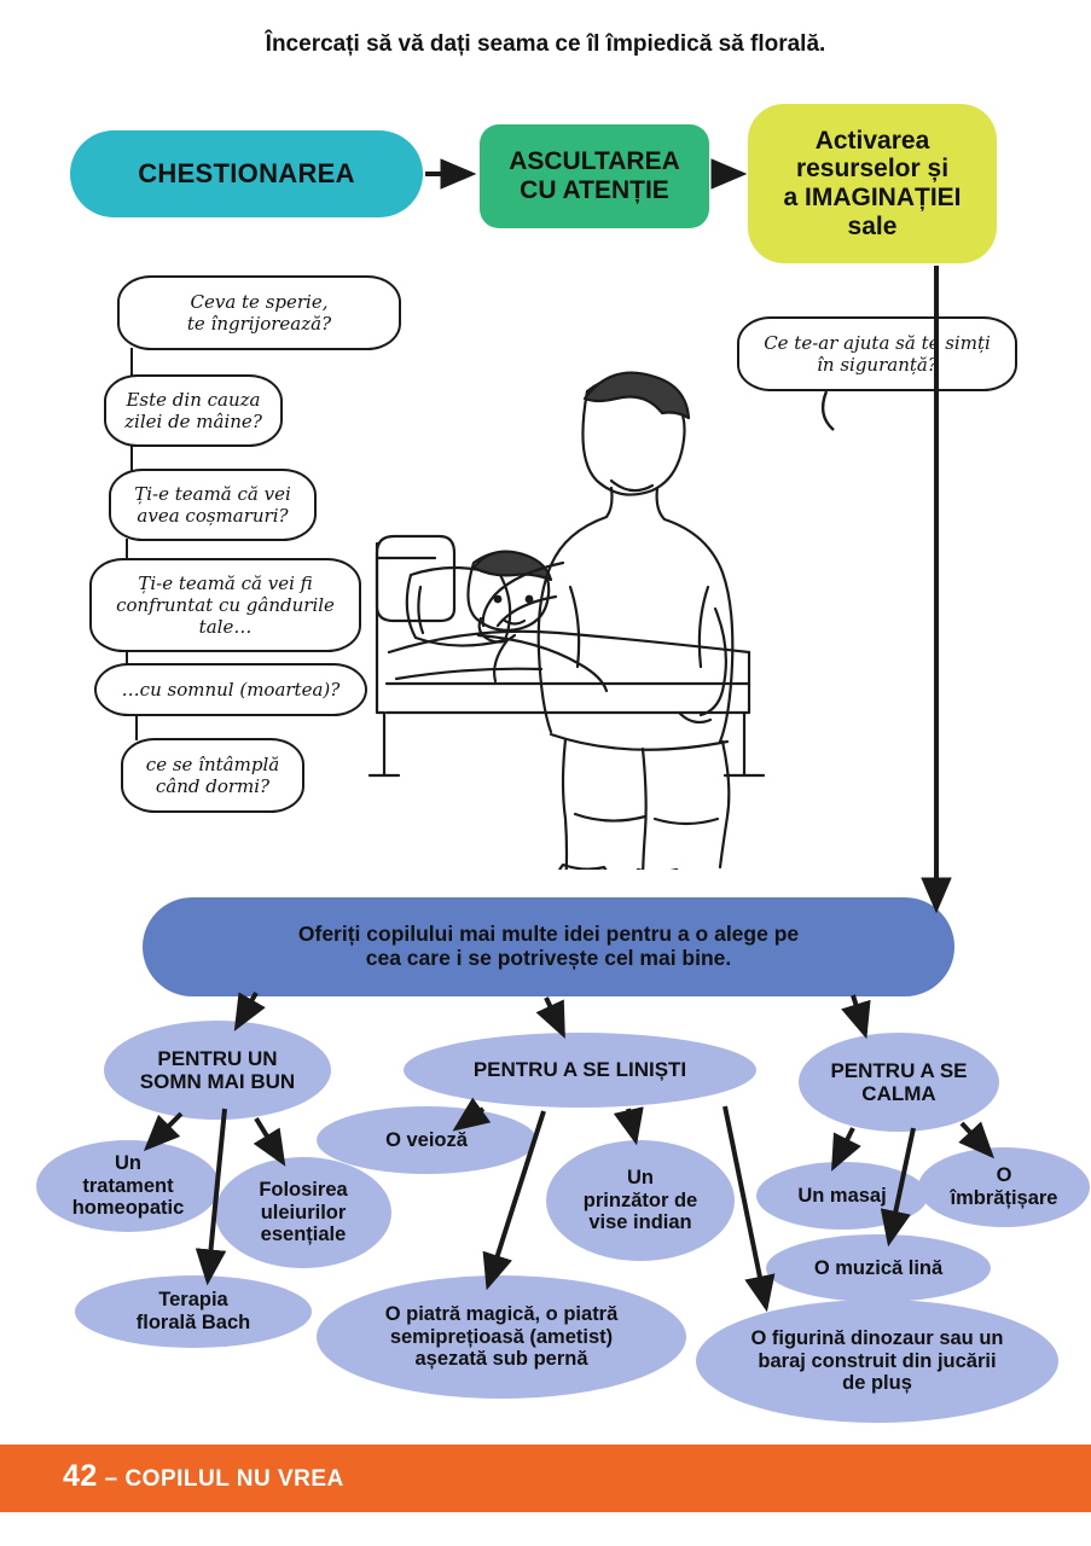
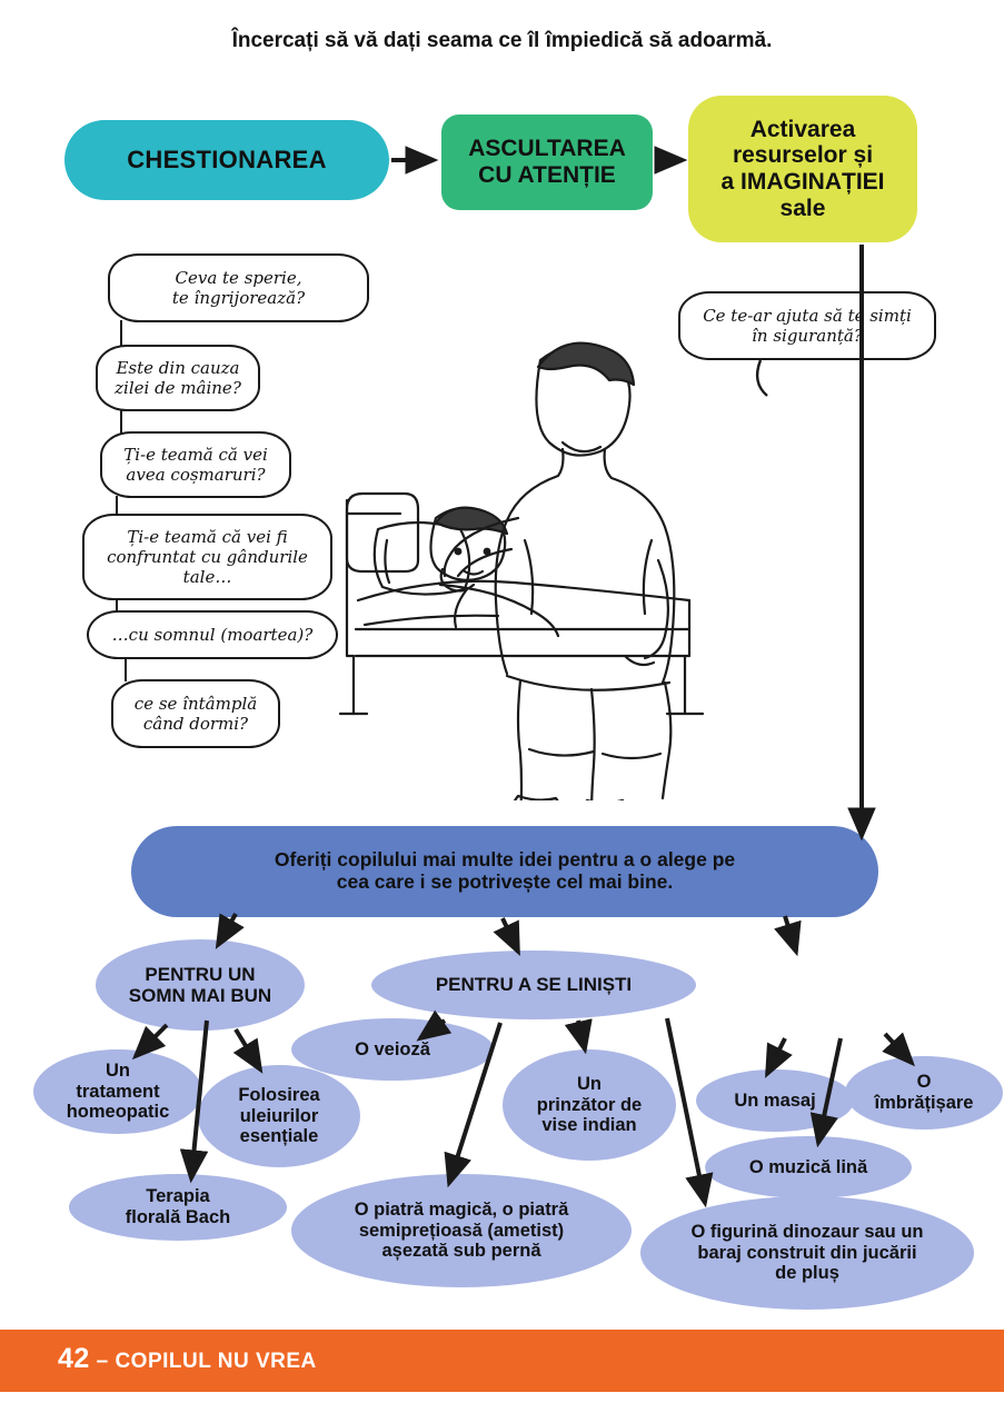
- Încercați să vă dați seama ce îl împiedică să florală.
+ Încercați să vă dați seama ce îl împiedică să adoarmă.
  CHESTIONAREA
  ASCULTAREA
  CU ATENȚIE
  Activarea
  resurselor și
  a IMAGINAȚIEI
  sale
  Ceva te sperie,
  te îngrijorează?
  Este din cauza
  zilei de mâine?
  Ți-e teamă că vei
  avea coșmaruri?
  Ți-e teamă că vei fi
  confruntat cu gândurile
  tale…
  …cu somnul (moartea)?
  ce se întâmplă
  când dormi?
  Ce te-ar ajuta să t simți
  în siguranță?
  Oferiți copilului mai multe idei pentru a o alege pe
  cea care i se potrivește cel mai bine.
  PENTRU UN
  SOMN MAI BUN
  PENTRU A SE LINIȘTI
- PENTRU A SE
- CALMA
  Un
  tratament
  homeopatic
  Folosirea
  uleiurilor
  esențiale
  Terapia
  florală Bach
  O veioză
  Un
  prinzător de
  vise indian
  O piatră magică, o piatră
  semiprețioasă (ametist)
  așezată sub pernă
  O figurină dinozaur sau un
  baraj construit din jucării
  de pluș
  Un masaj
  O
  îmbrățișare
  O muzică lină
  42 – COPILUL NU VREA
